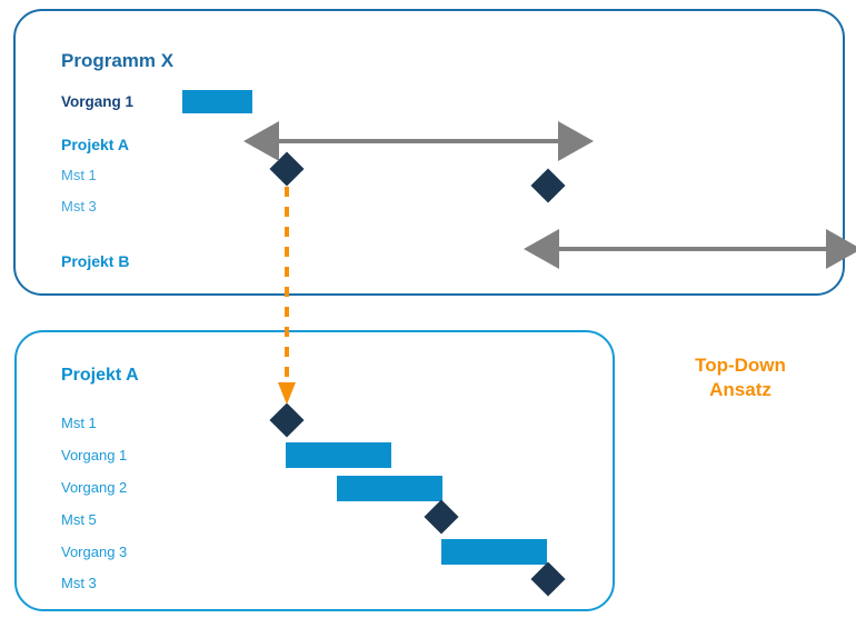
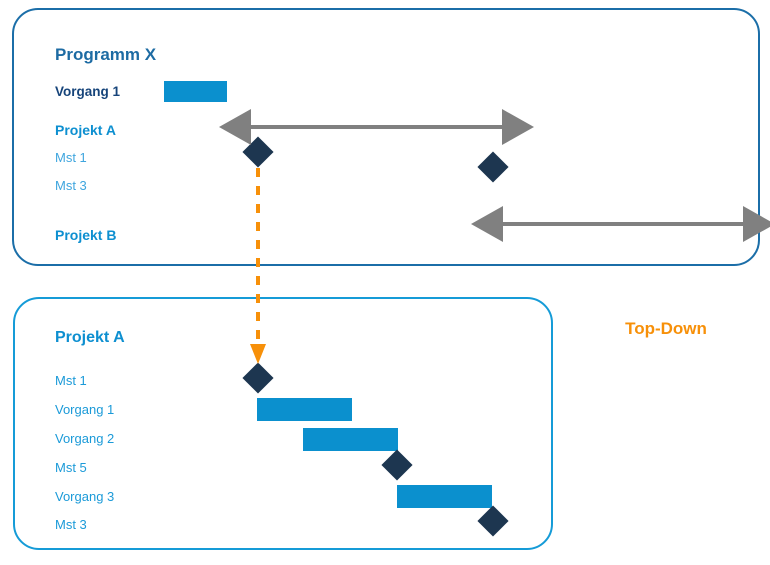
  Programm X
  Vorgang 1
  Projekt A
  Mst 1
  Mst 3
  Projekt B
  Projekt A
  Mst 1
  Vorgang 1
  Vorgang 2
  Mst 5
  Vorgang 3
  Mst 3
  Top-Down
- Ansatz
